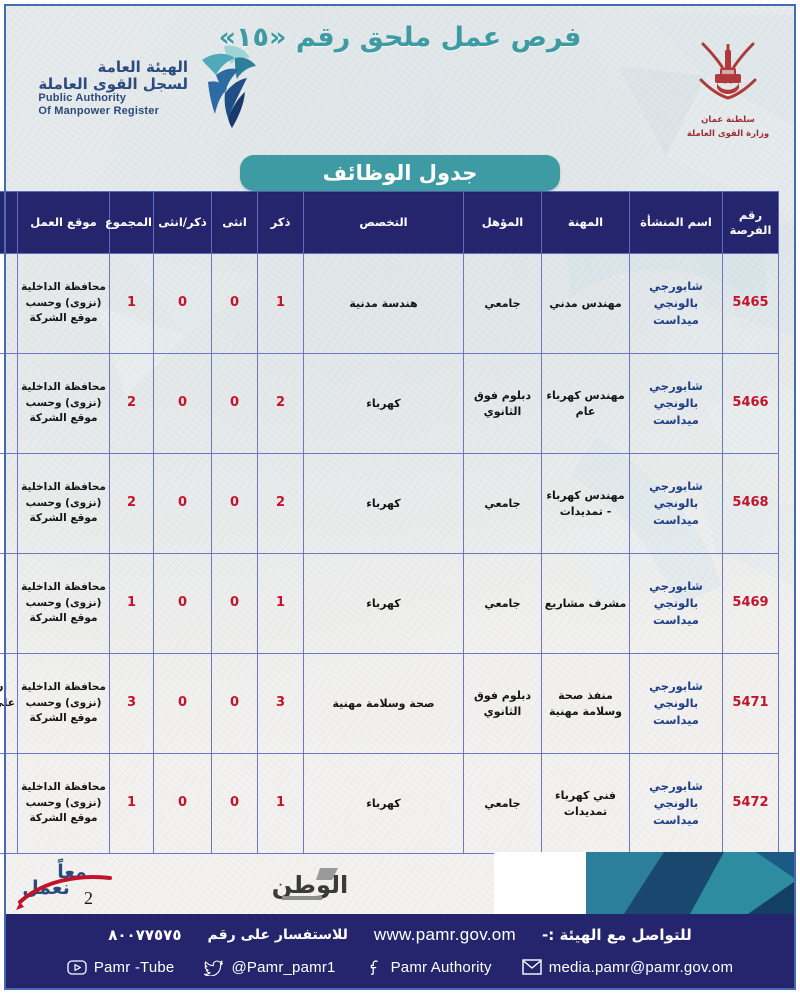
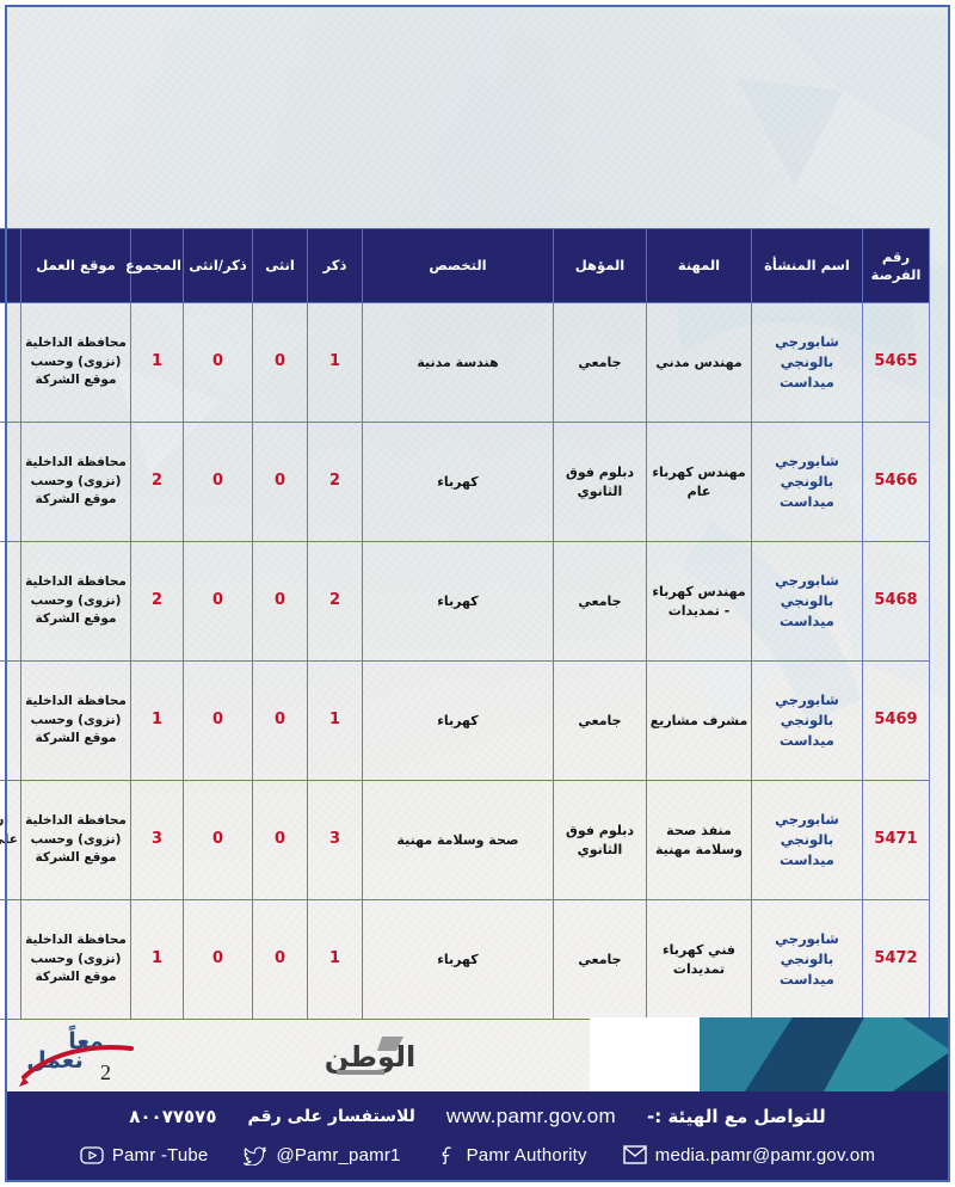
- فرص عمل ملحق رقم «١٥»
- الهيئة العامة
- لسجل القوى العاملة
- Public Authority
- Of Manpower Register
- سلطنة عمان
- وزارة القوى العاملة
- جدول الوظائف
  رقم الفرصة	اسم المنشأة	المهنة	المؤهل	التخصص	ذكر	انثى	ذكر/انثى	المجموع	موقع العمل
  5465	شابورجي بالونجي ميداست	مهندس مدني	جامعي	هندسة مدنية	1	0	0	1	محافظة الداخلية (نزوى) وحسب موقع الشركة
  5466	شابورجي بالونجي ميداست	مهندس كهرباء عام	دبلوم فوق الثانوي	كهرباء	2	0	0	2	محافظة الداخلية (نزوى) وحسب موقع الشركة
  5468	شابورجي بالونجي ميداست	مهندس كهرباء - تمديدات	جامعي	كهرباء	2	0	0	2	محافظة الداخلية (نزوى) وحسب موقع الشركة
  5469	شابورجي بالونجي ميداست	مشرف مشاريع	جامعي	كهرباء	1	0	0	1	محافظة الداخلية (نزوى) وحسب موقع الشركة
  5471	شابورجي بالونجي ميداست	منفذ صحة وسلامة مهنية	دبلوم فوق الثانوي	صحة وسلامة مهنية	3	0	0	3	محافظة الداخلية (نزوى) وحسب موقع الشركة	ا عل
  5472	شابورجي بالونجي ميداست	فني كهرباء تمديدات	جامعي	كهرباء	1	0	0	1	محافظة الداخلية (نزوى) وحسب موقع الشركة
  معاً
  نعل
  2
  الوطن
  للتواصل مع الهيئة :-
  www.pamr.gov.om
  للاستفسار على رقم
  ٨٠٠٧٧٥٧٥
  media.pamr@pamr.gov.om
  Pamr Authority
  @Pamr_pamr1
  Pamr -Tube
